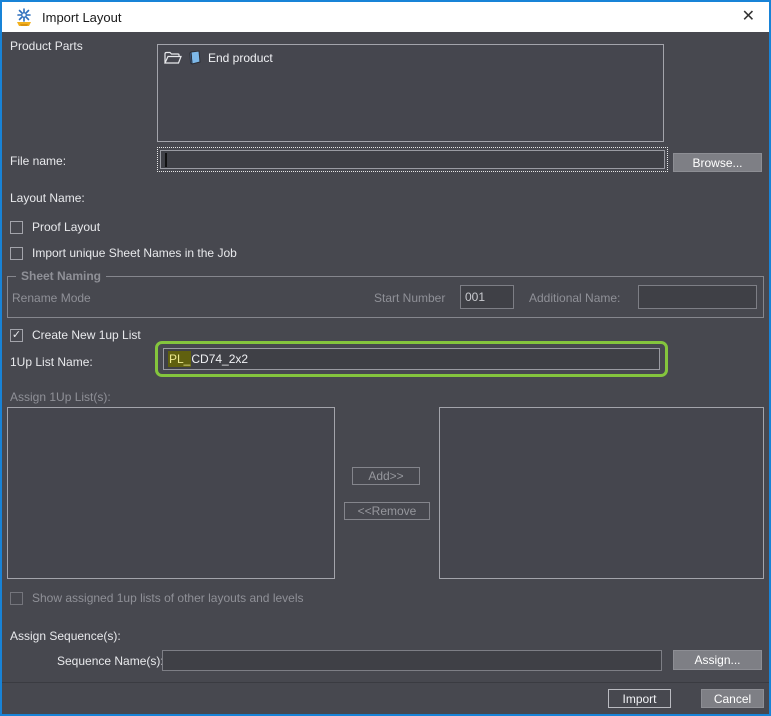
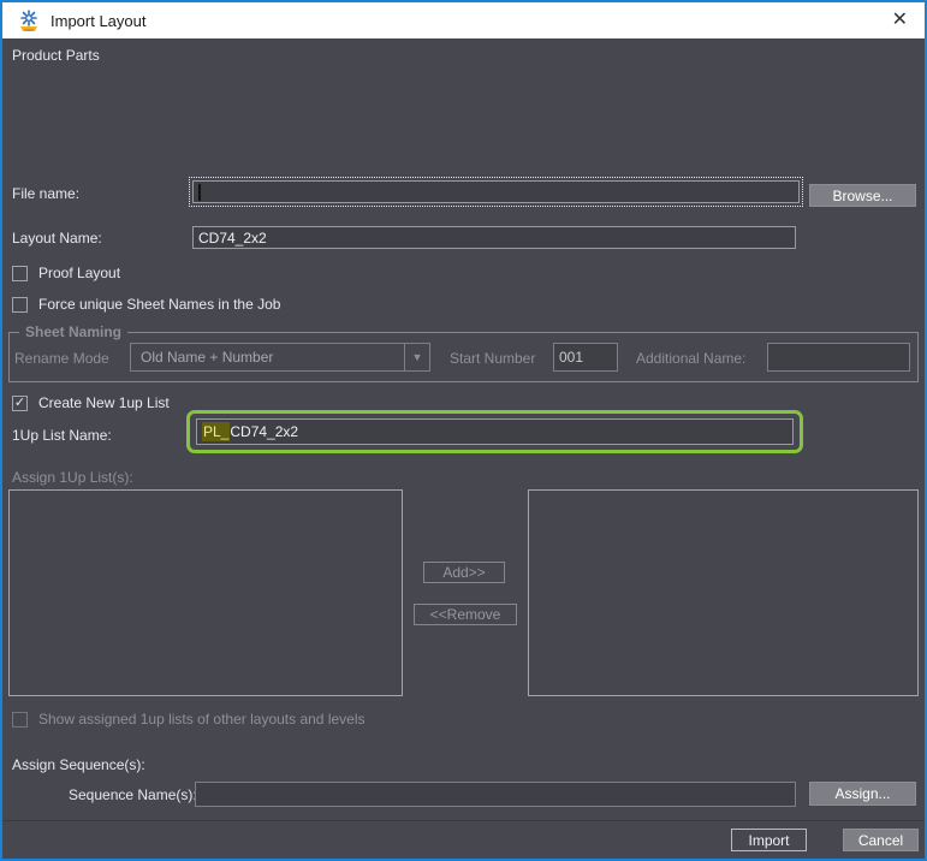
  Import Layout
  ✕
  Product Parts
- End product
  File name:
  Browse...
  Layout Name:
+ CD74_2x2
  Proof Layout
- Import unique Sheet Names in the Job
+ Force unique Sheet Names in the Job
  Sheet Naming
  Rename Mode
+ Old Name + Number
+ ▼
  Start Number
  001
  Additional Name:
  ✓
  Create New 1up List
  1Up List Name:
  PL_CD74_2x2
  Assign 1Up List(s):
  Add>>
  <<Remove
  Show assigned 1up lists of other layouts and levels
  Assign Sequence(s):
  Sequence Name(s)
  Assign...
  Import
  Cancel
